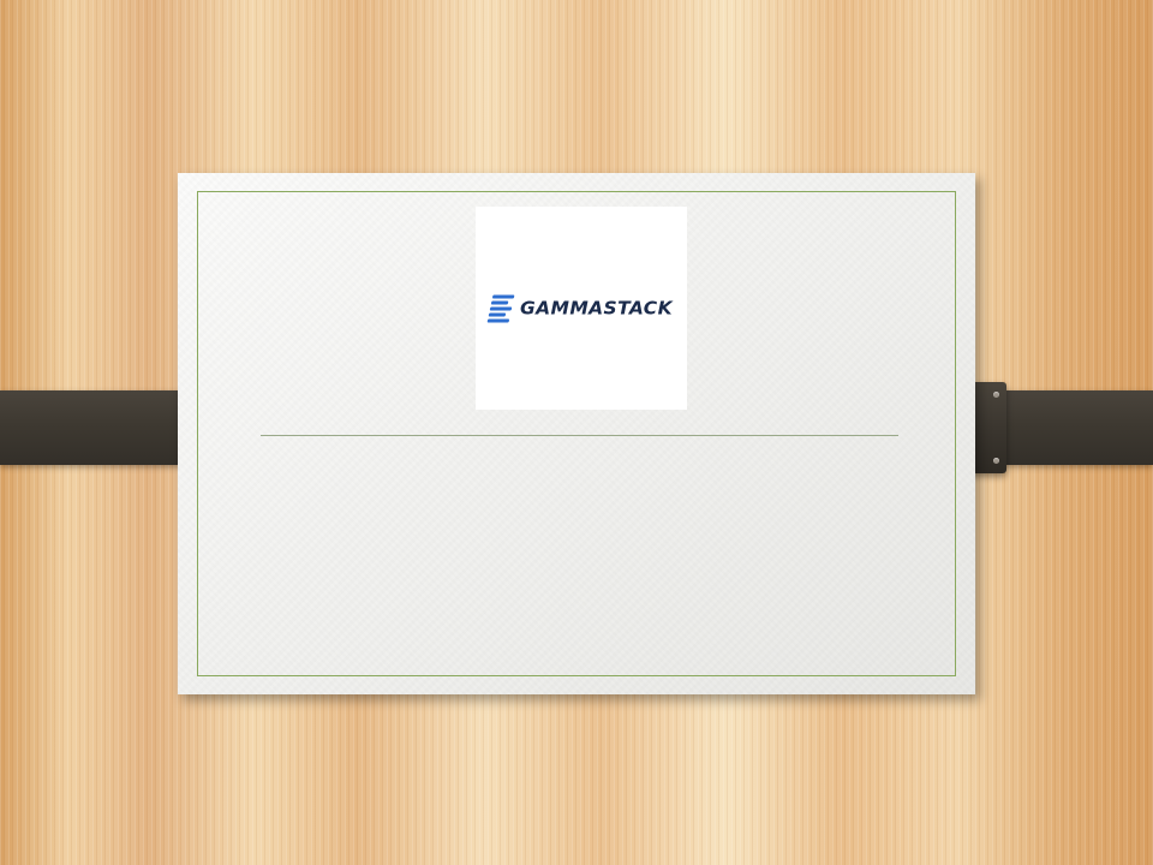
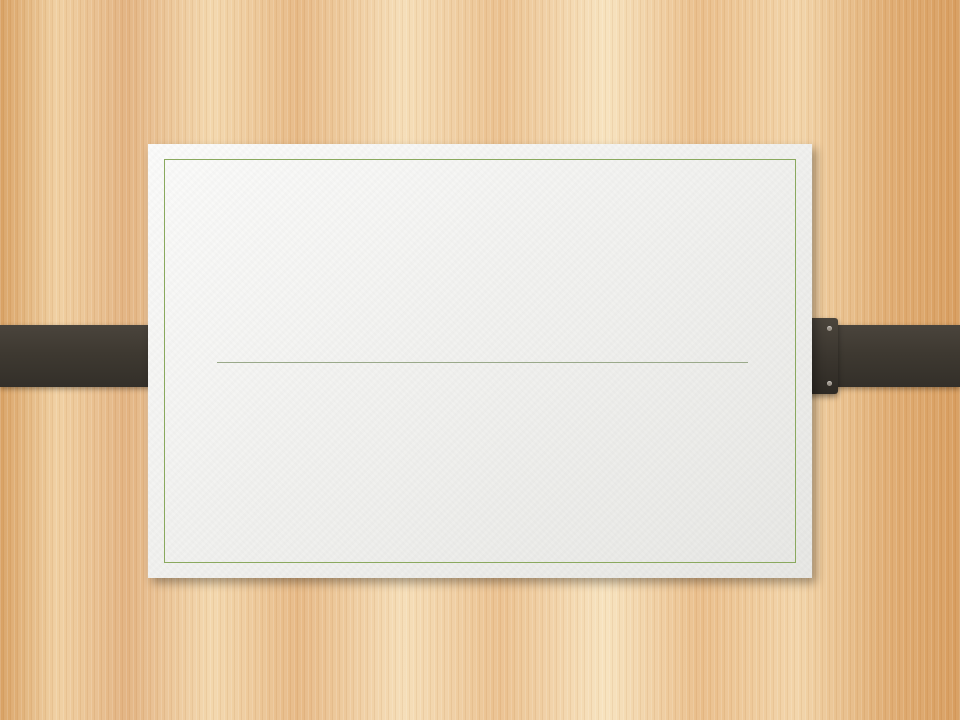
- GAMMASTACK
